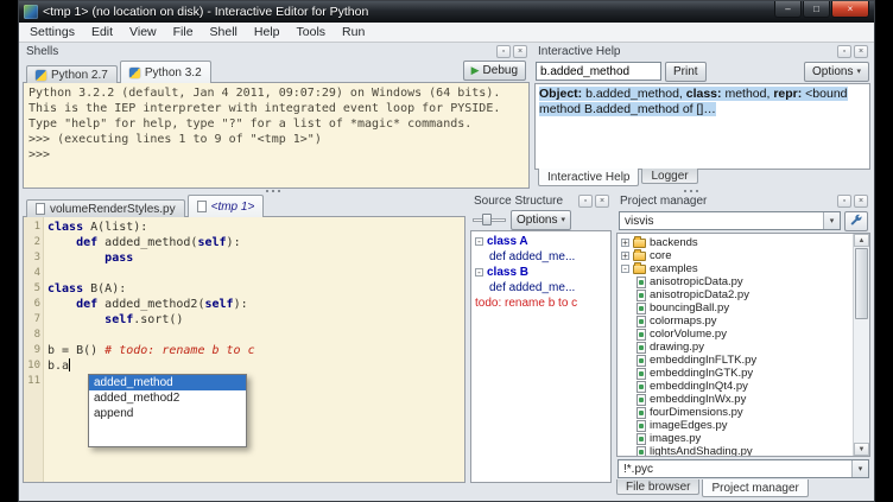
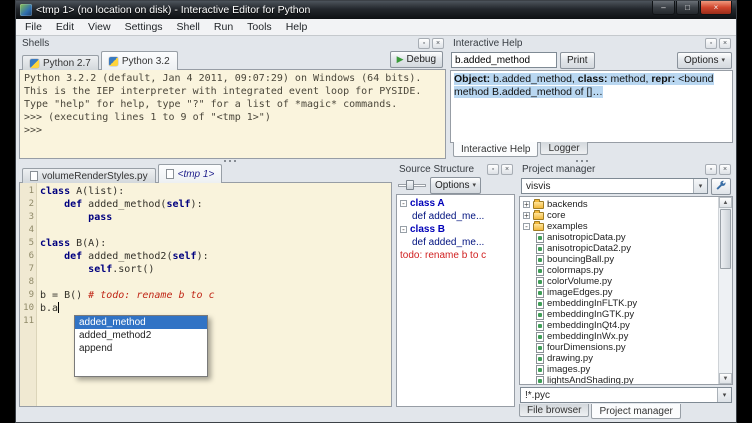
  <tmp 1> (no location on disk) - Interactive Editor for Python
  –
  □
  ×
- Settings
+ File
  Edit
  View
- File
+ Settings
  Shell
- Help
+ Run
  Tools
- Run
+ Help
  Shells
  Python 2.7
  Python 3.2
  ▶
  Debug
  Python 3.2.2 (default, Jan 4 2011, 09:07:29) on Windows (64 bits).
  This is the IEP interpreter with integrated event loop for PYSIDE.
  Type "help" for help, type "?" for a list of *magic* commands.
  >>> (executing lines 1 to 9 of "<tmp 1>")
  >>>
  Interactive Help
  b.added_method
  Print
  Options
  Object: b.added_method, class: method, repr: <bound method B.added_method of []…
  Interactive Help
  Logger
  volumeRenderStyles.py
  <tmp 1>
  1
  2
  3
  4
  5
  6
  7
  8
  9
  10
  11
  class A(list):
  def added_method(self):
  pass
  class B(A):
  def added_method2(self):
  self.sort()
  b = B() # todo: rename b to c
  b.a
  added_method
  added_method2
  append
  Source Structure
  Options
  -
  class A
  def added_me...
  -
  class B
  def added_me...
  todo: rename b to c
  Project manager
  visvis
  +
  backends
  +
  core
  -
  examples
  anisotropicData.py
  anisotropicData2.py
  bouncingBall.py
  colormaps.py
  colorVolume.py
- drawing.py
+ imageEdges.py
  embeddingInFLTK.py
  embeddingInGTK.py
  embeddingInQt4.py
  embeddingInWx.py
  fourDimensions.py
- imageEdges.py
+ drawing.py
  images.py
  lightsAndShading.py
  !*.pyc
  File browser
  Project manager
